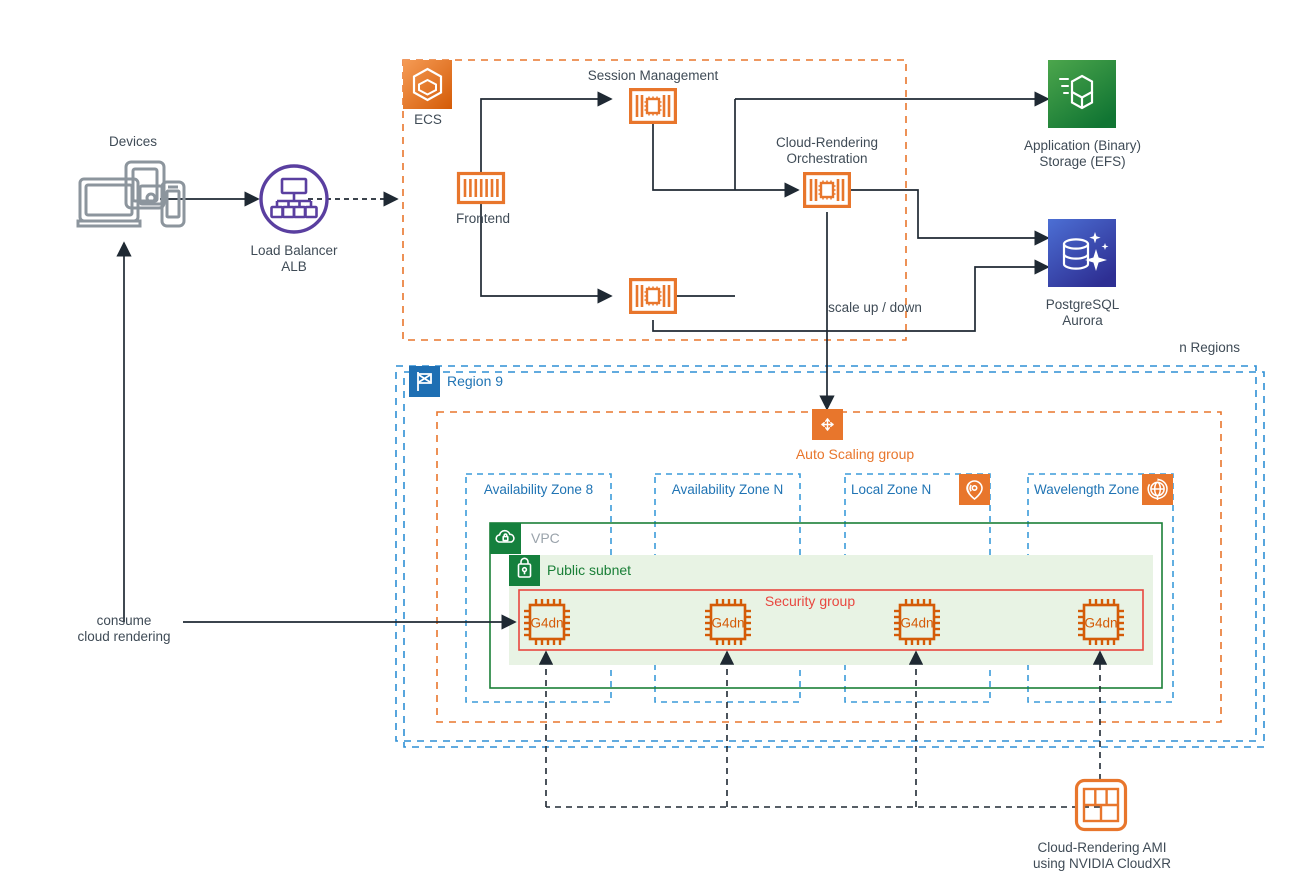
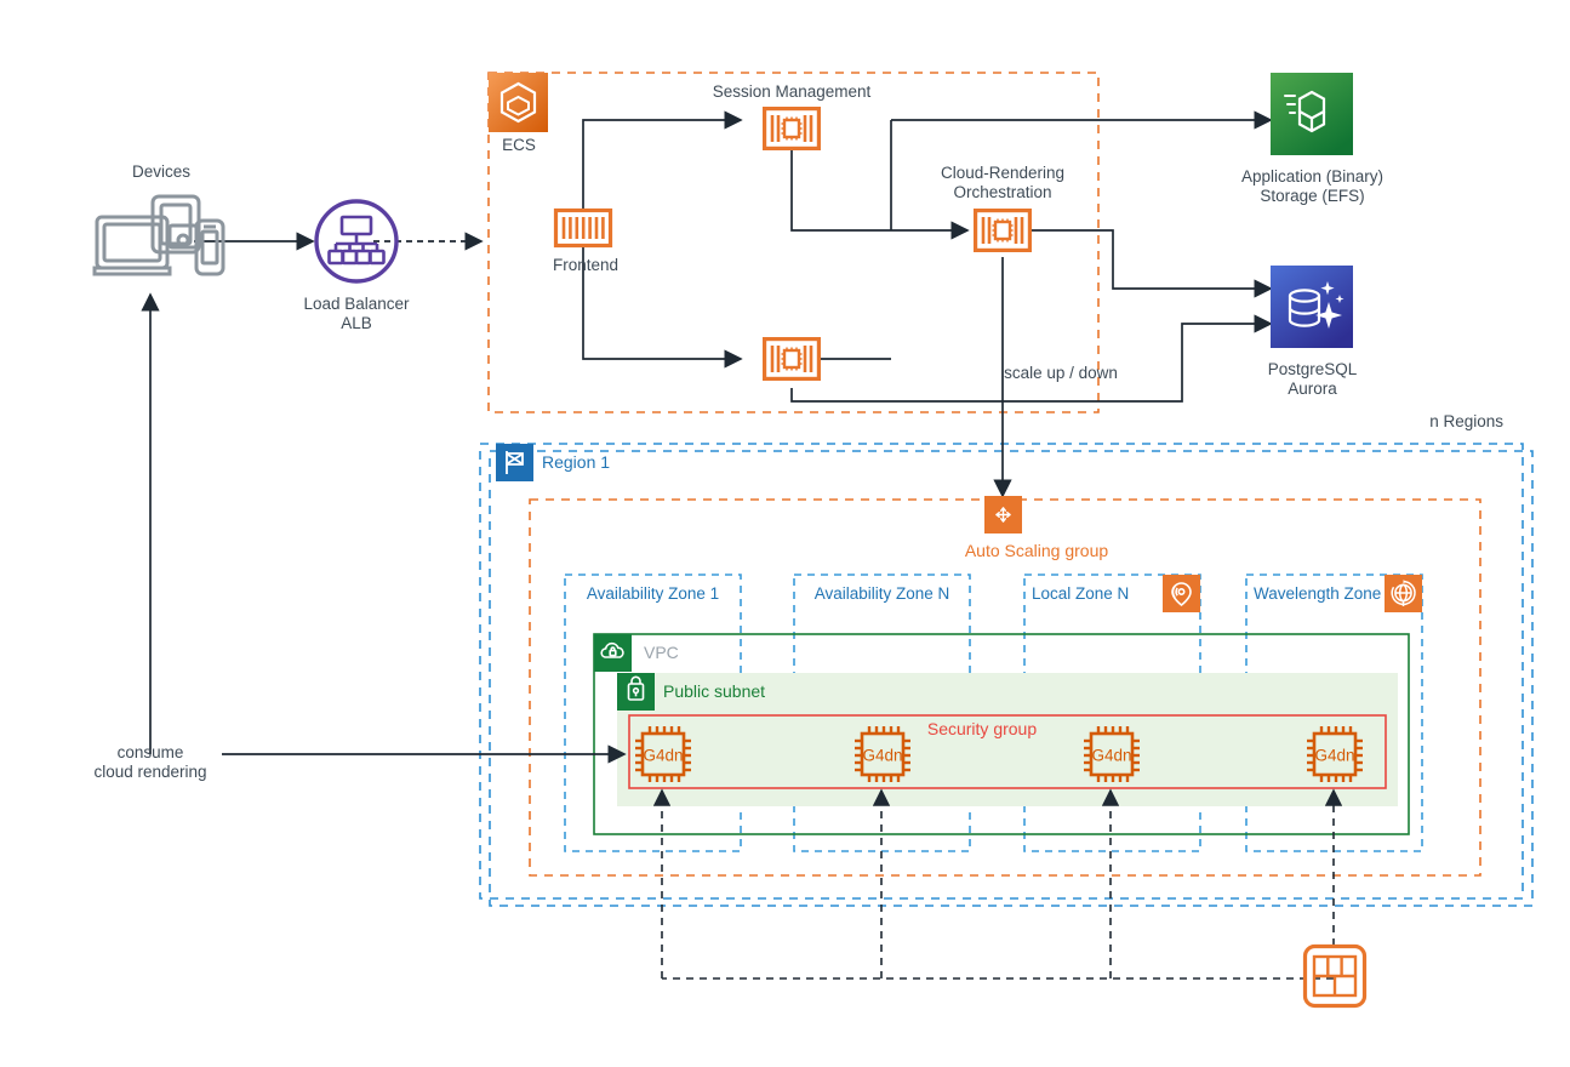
  Devices
  Load Balancer
  ALB
  consume
  cloud rendering
  ECS
  Frontend
  Session Management
  Cloud-Rendering
  Orchestration
  scale up / down
  Application (Binary)
  Storage (EFS)
  PostgreSQL
  Aurora
  n Regions
- Region 9
+ Region 1
  Auto Scaling group
- Availability Zone 8
+ Availability Zone 1
  Availability Zone N
  Local Zone N
  Wavelength Zone
  VPC
  Public subnet
  Security group
  G4dn
  G4dn
  G4dn
  G4dn
- Cloud-Rendering AMI
- using NVIDIA CloudXR
